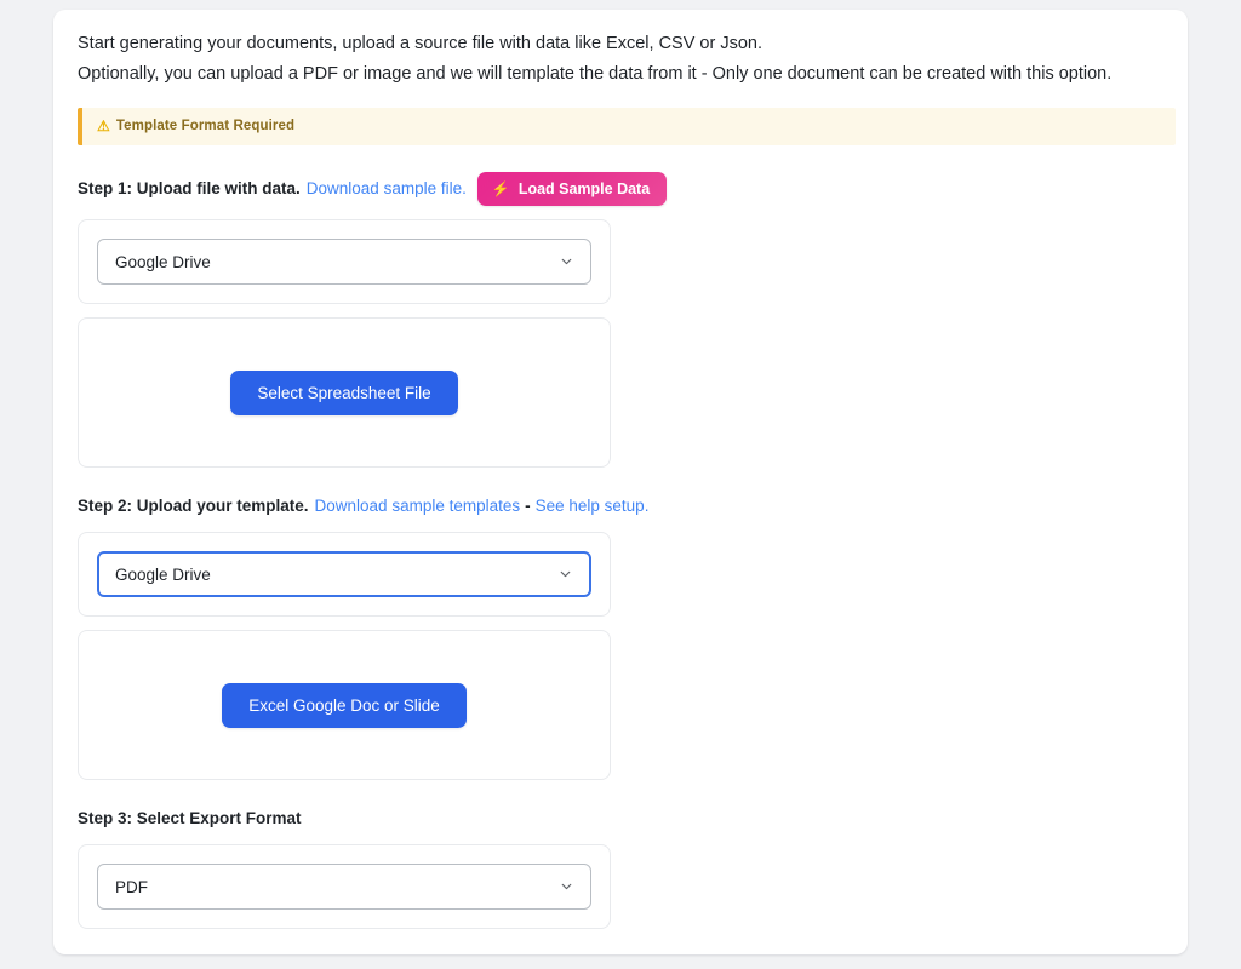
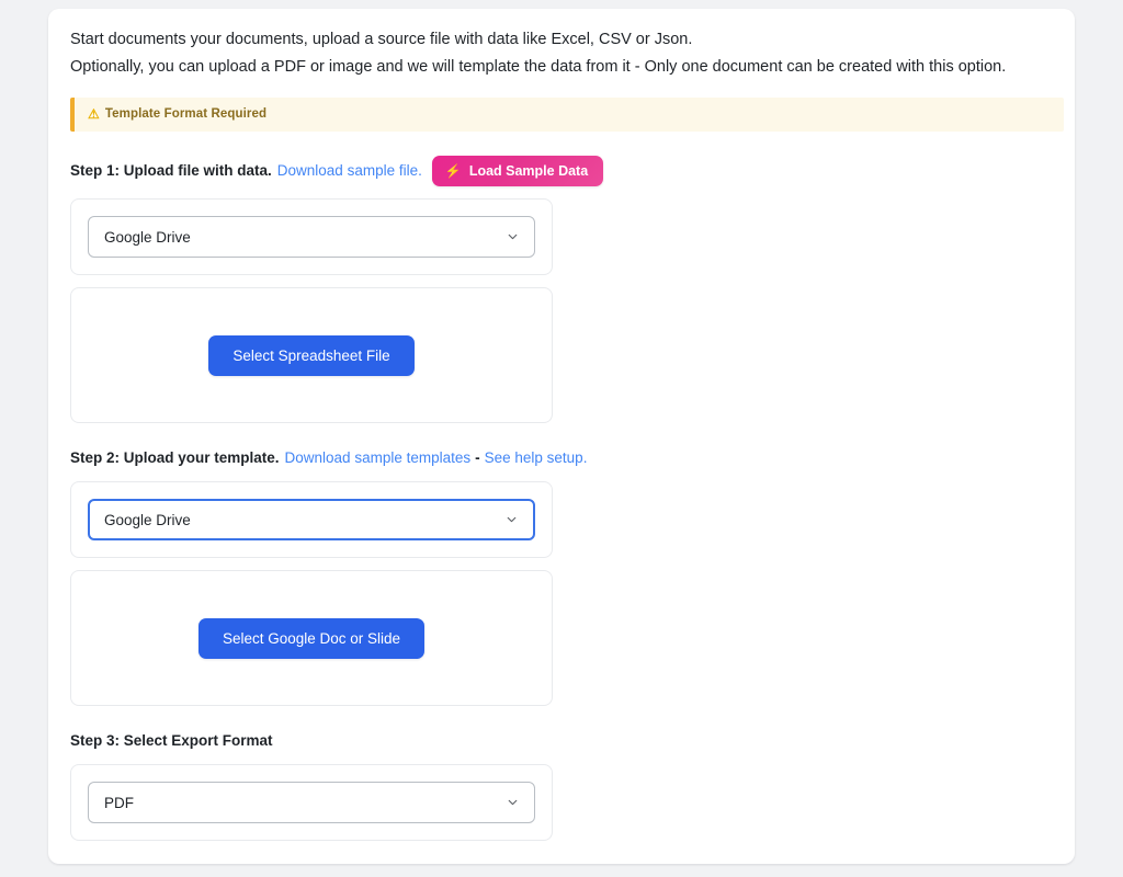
- Start generating your documents, upload a source file with data like Excel, CSV or Json.
+ Start documents your documents, upload a source file with data like Excel, CSV or Json.
  Optionally, you can upload a PDF or image and we will template the data from it - Only one document can be created with this option.
  ⚠
  Template Format Required
  Step 1: Upload file with data.
  Download sample file.
  ⚡
  Load Sample Data
  Google Drive
  Select Spreadsheet File
  Step 2: Upload your template. Download sample templates - See help setup.
  Google Drive
- Excel Google Doc or Slide
+ Select Google Doc or Slide
  Step 3: Select Export Format
  PDF
